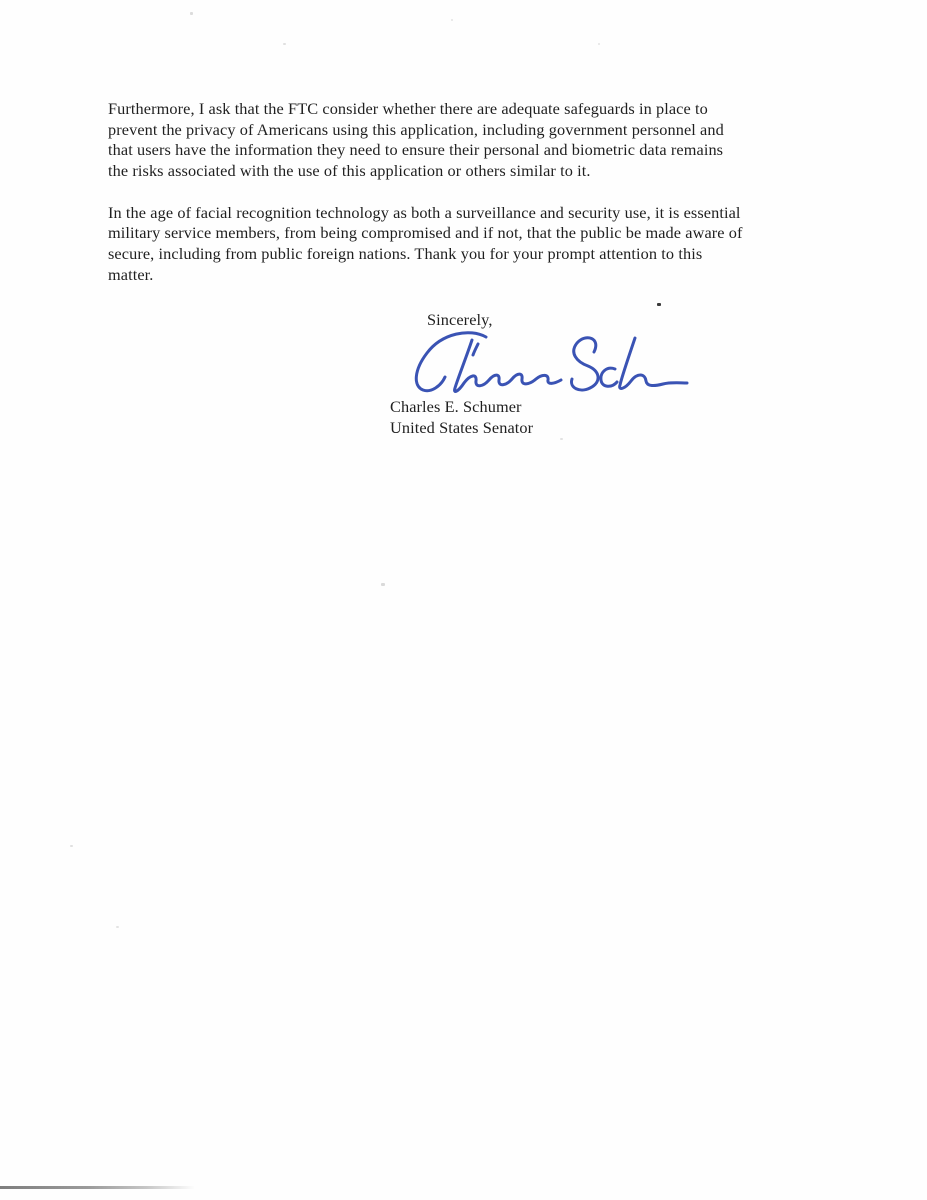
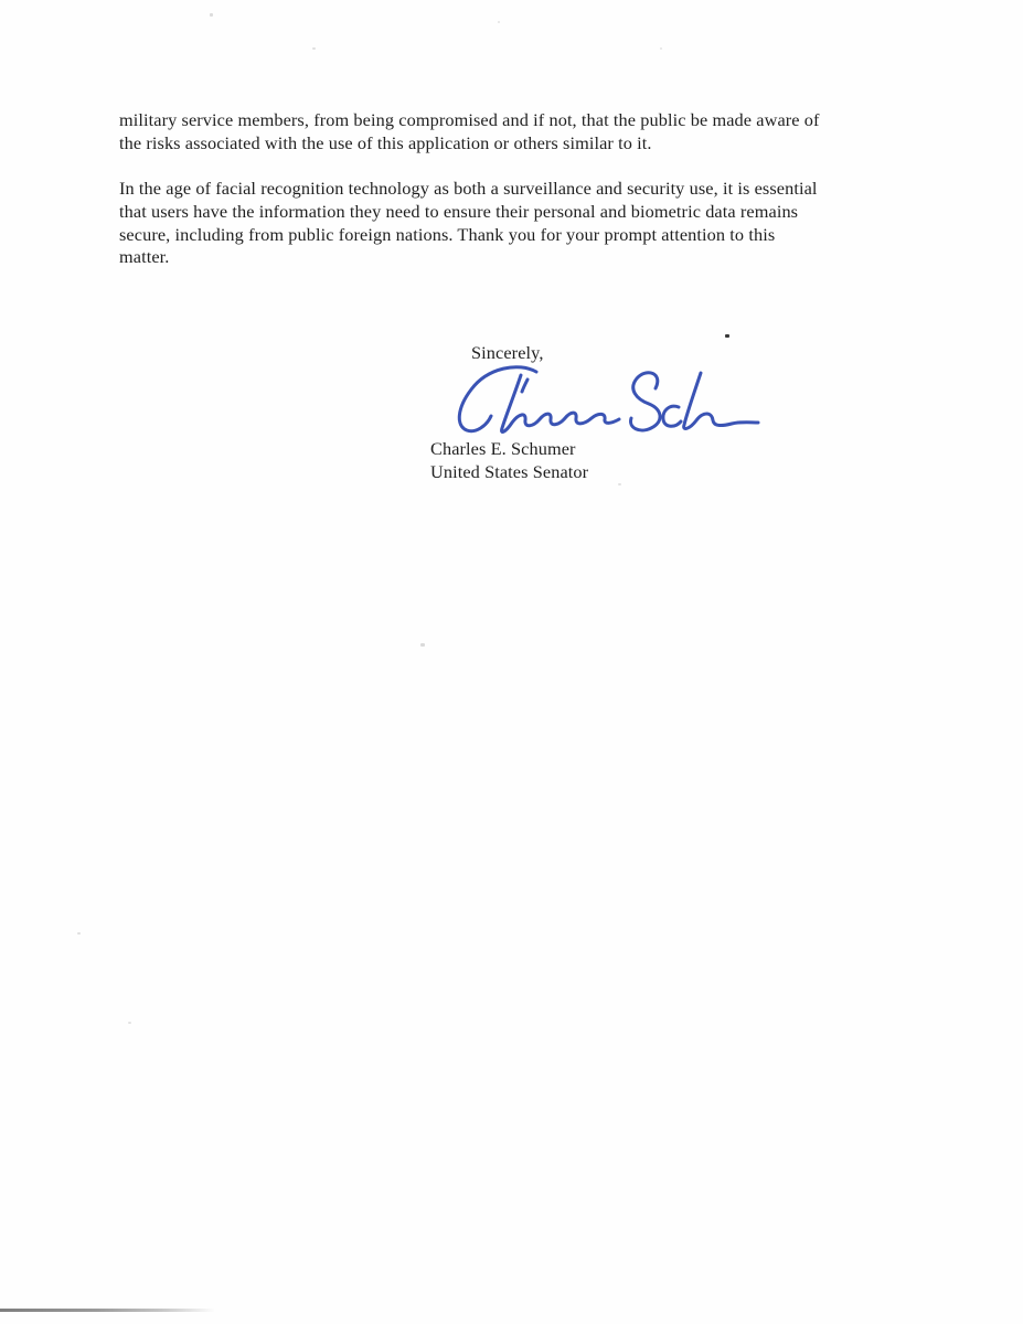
- Furthermore, I ask that the FTC consider whether there are adequate safeguards in place to
- prevent the privacy of Americans using this application, including government personnel and
- that users have the information they need to ensure their personal and biometric data remains
+ military service members, from being compromised and if not, that the public be made aware of
  the risks associated with the use of this application or others similar to it.
  In the age of facial recognition technology as both a surveillance and security use, it is essential
- military service members, from being compromised and if not, that the public be made aware of
+ that users have the information they need to ensure their personal and biometric data remains
  secure, including from public foreign nations. Thank you for your prompt attention to this
  matter.
  Sincerely,
  Charles E. Schumer
  United States Senator
